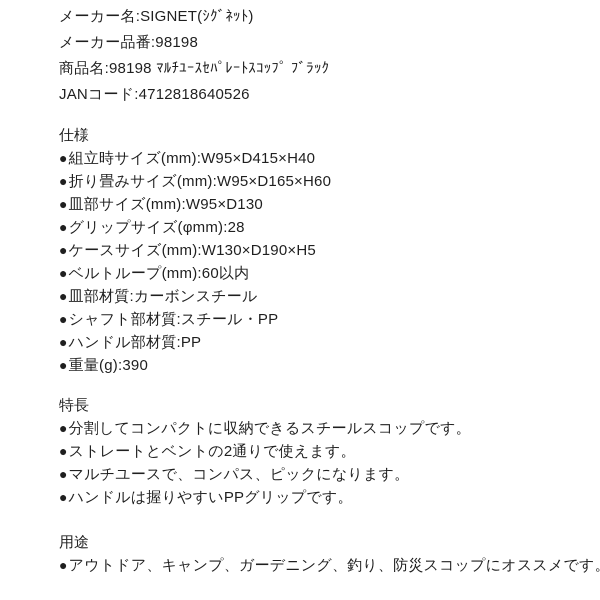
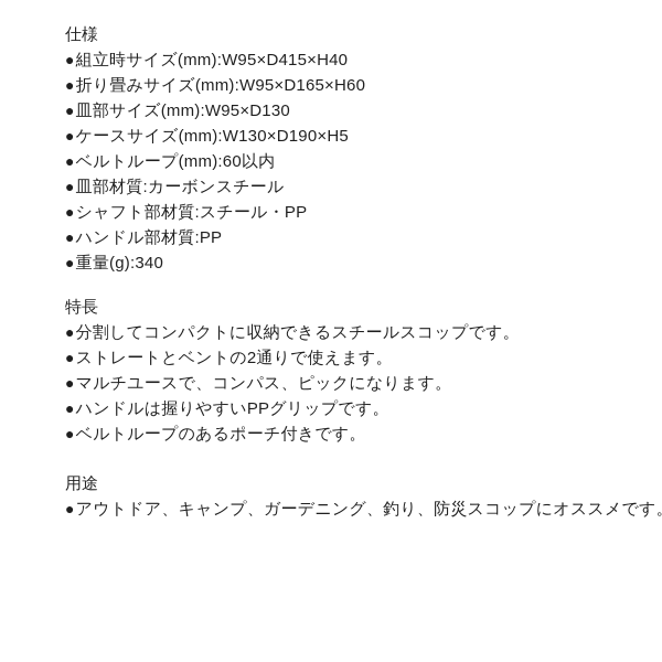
- メーカー名:SIGNET(ｼｸﾞﾈｯﾄ)
- メーカー品番:98198
- 商品名:98198 ﾏﾙﾁﾕｰｽｾﾊﾟﾚｰﾄｽｺｯﾌﾟ ﾌﾞﾗｯｸ
- JANコード:4712818640526
  仕様
  ●組立時サイズ(mm):W95×D415×H40
  ●折り畳みサイズ(mm):W95×D165×H60
  ●皿部サイズ(mm):W95×D130
- ●グリップサイズ(φmm):28
  ●ケースサイズ(mm):W130×D190×H5
  ●ベルトループ(mm):60以内
  ●皿部材質:カーボンスチール
  ●シャフト部材質:スチール・PP
  ●ハンドル部材質:PP
- ●重量(g):390
+ ●重量(g):340
  特長
  ●分割してコンパクトに収納できるスチールスコップです。
  ●ストレートとベントの2通りで使えます。
  ●マルチユースで、コンパス、ピックになります。
  ●ハンドルは握りやすいPPグリップです。
+ ●ベルトループのあるポーチ付きです。
  用途
  ●アウトドア、キャンプ、ガーデニング、釣り、防災スコップにオススメです
